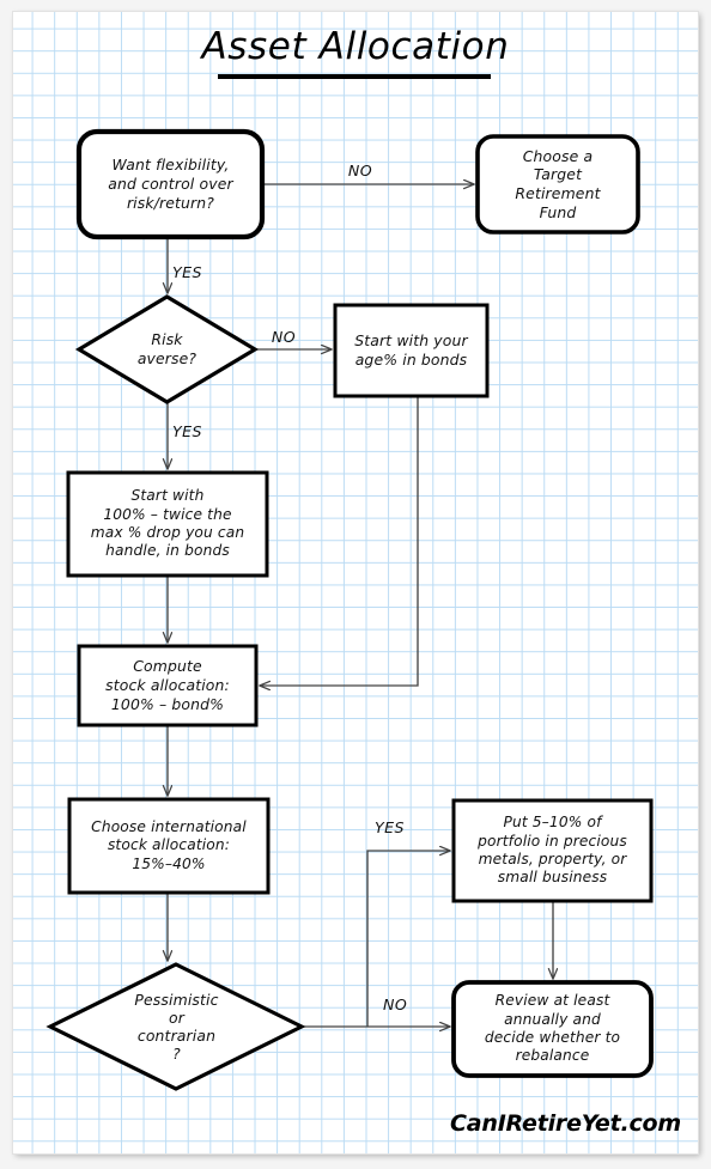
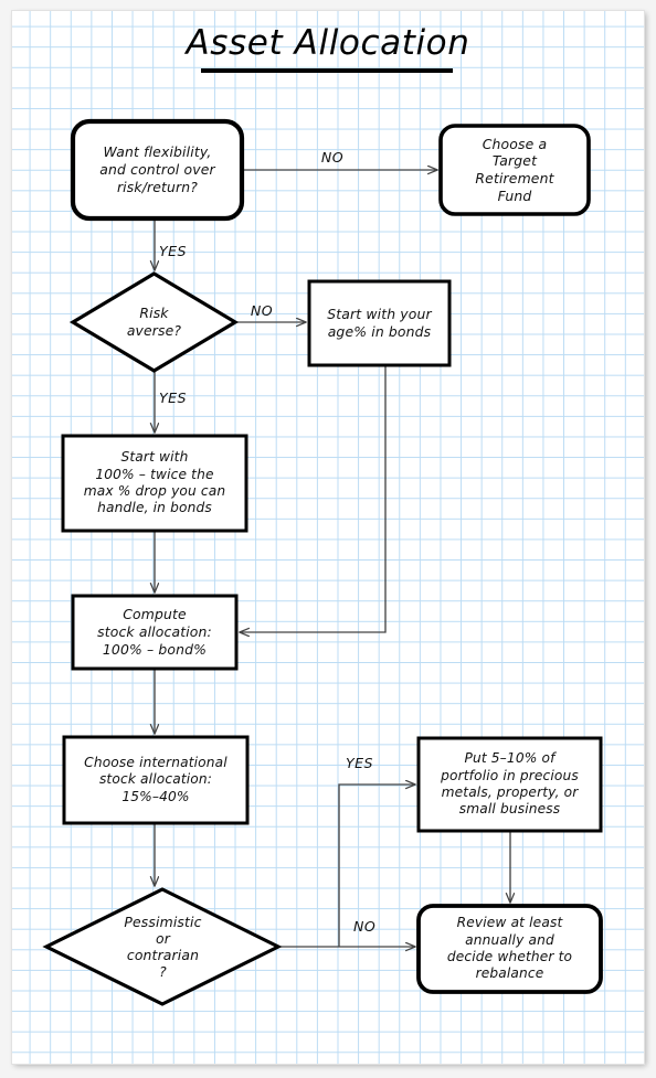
  Asset Allocation
  Want flexibility,
  and control over
  risk/return?
  Choose a
  Target
  Retirement
  Fund
  Risk
  averse?
  Start with your
  age% in bonds
  Start with
  100% – twice the
  max % drop you can
  handle, in bonds
  Compute
  stock allocation:
  100% – bond%
  Choose international
  stock allocation:
  15%–40%
  Put 5–10% of
  portfolio in precious
  metals, property, or
  small business
  Pessimistic
  or
  contrarian
  ?
  Review at least
  annually and
  decide whether to
  rebalance
  NO
  YES
  NO
  YES
  YES
  NO
- CanIRetireYet.com
